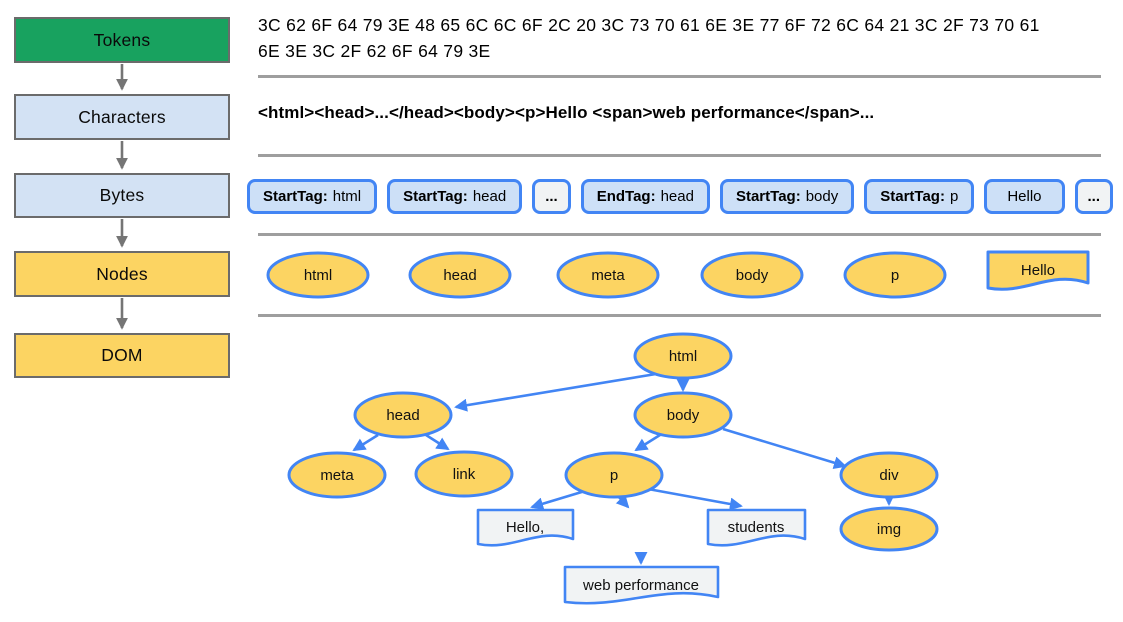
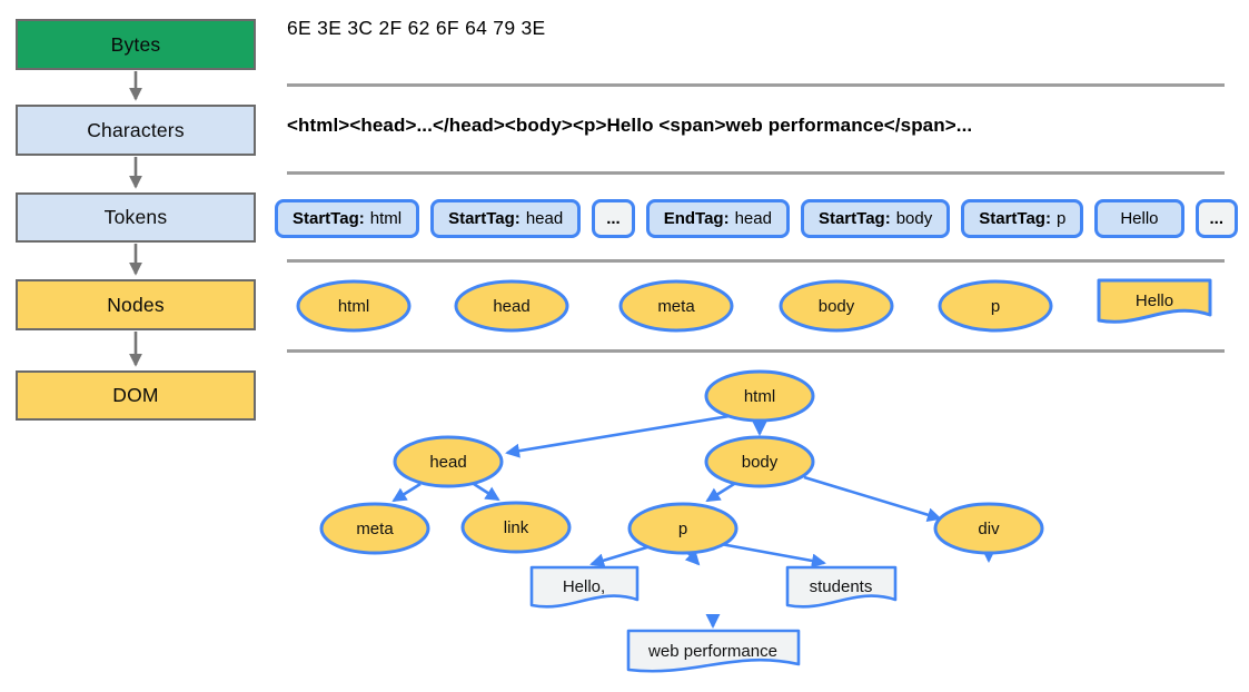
- Tokens
+ Bytes
  Characters
- Bytes
+ Tokens
  Nodes
  DOM
- 3C 62 6F 64 79 3E 48 65 6C 6C 6F 2C 20 3C 73 70 61 6E 3E 77 6F 72 6C 64 21 3C 2F 73 70 61
  6E 3E 3C 2F 62 6F 64 79 3E
  <html><head>...</head><body><p>Hello <span>web performance</span>...
  StartTag:
  html
  StartTag:
  head
  ...
  EndTag:
  head
  StartTag:
  body
  StartTag:
  p
  Hello
  ...
  html
  head
  meta
  body
  p
  Hello
  html
  head
  body
  meta
  link
  p
  div
- img
  Hello,
  students
  web performance
